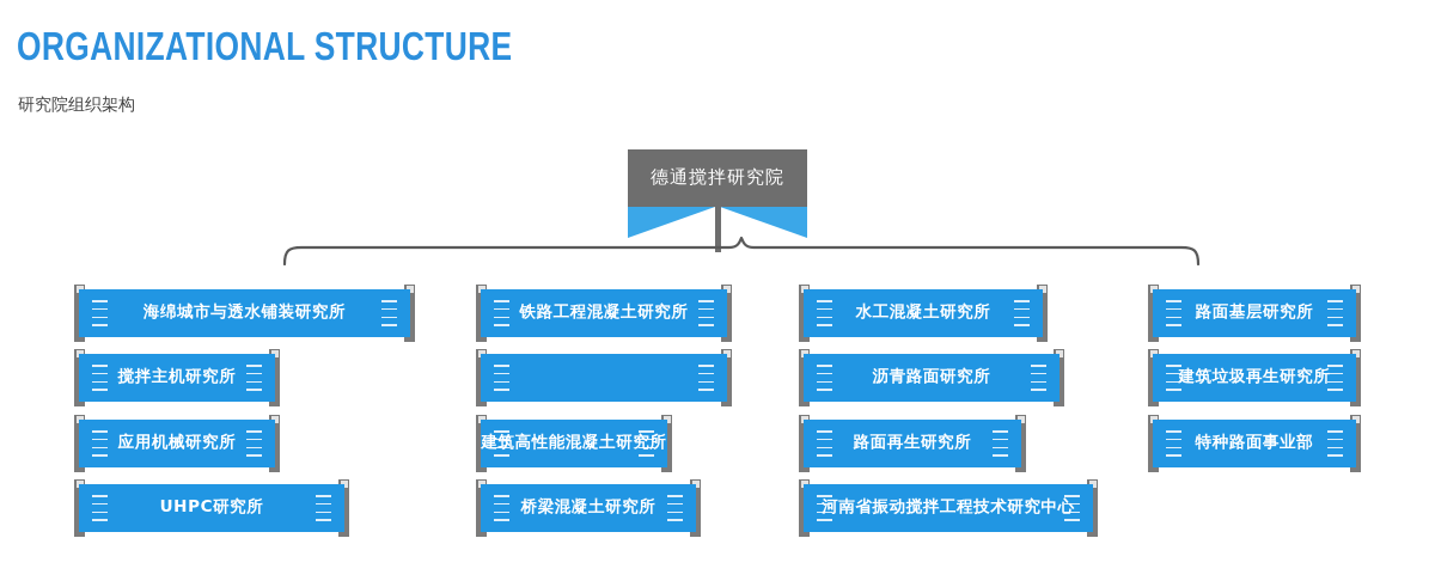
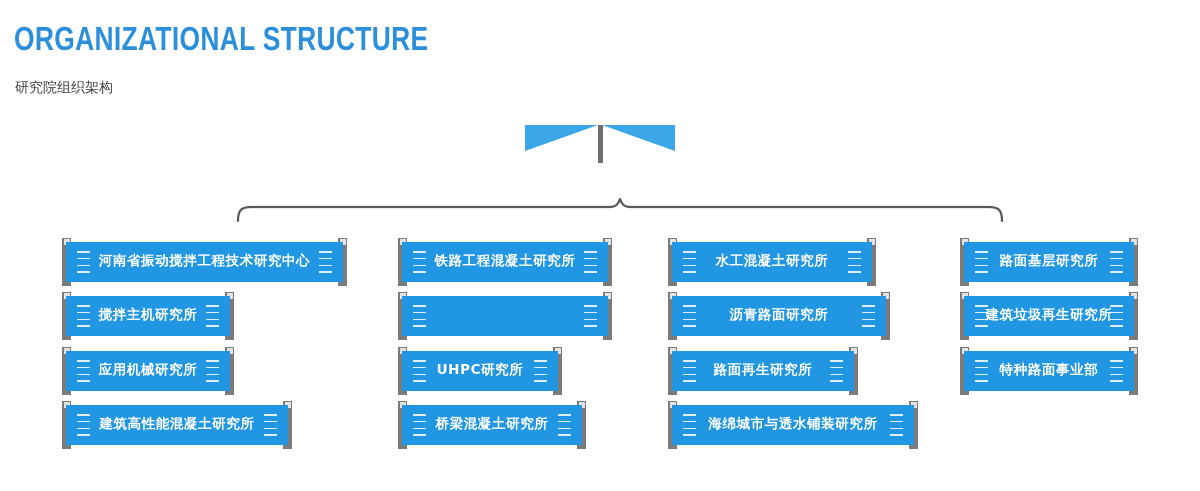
  ORGANIZATIONAL STRUCTURE
  研究院组织架构
- 德通搅拌研究院
- 海绵城市与透水铺装研究所
+ 河南省振动搅拌工程技术研究中心
  搅拌主机研究所
  应用机械研究所
- UHPC研究所
+ 建筑高性能混凝土研究所
  铁路工程混凝土研究所
- 建筑高性能混凝土研究所
+ UHPC研究所
  桥梁混凝土研究所
  水工混凝土研究所
  沥青路面研究所
  路面再生研究所
- 河南省振动搅拌工程技术研究中心
+ 海绵城市与透水铺装研究所
  路面基层研究所
  建筑垃圾再生研究所
  特种路面事业部
